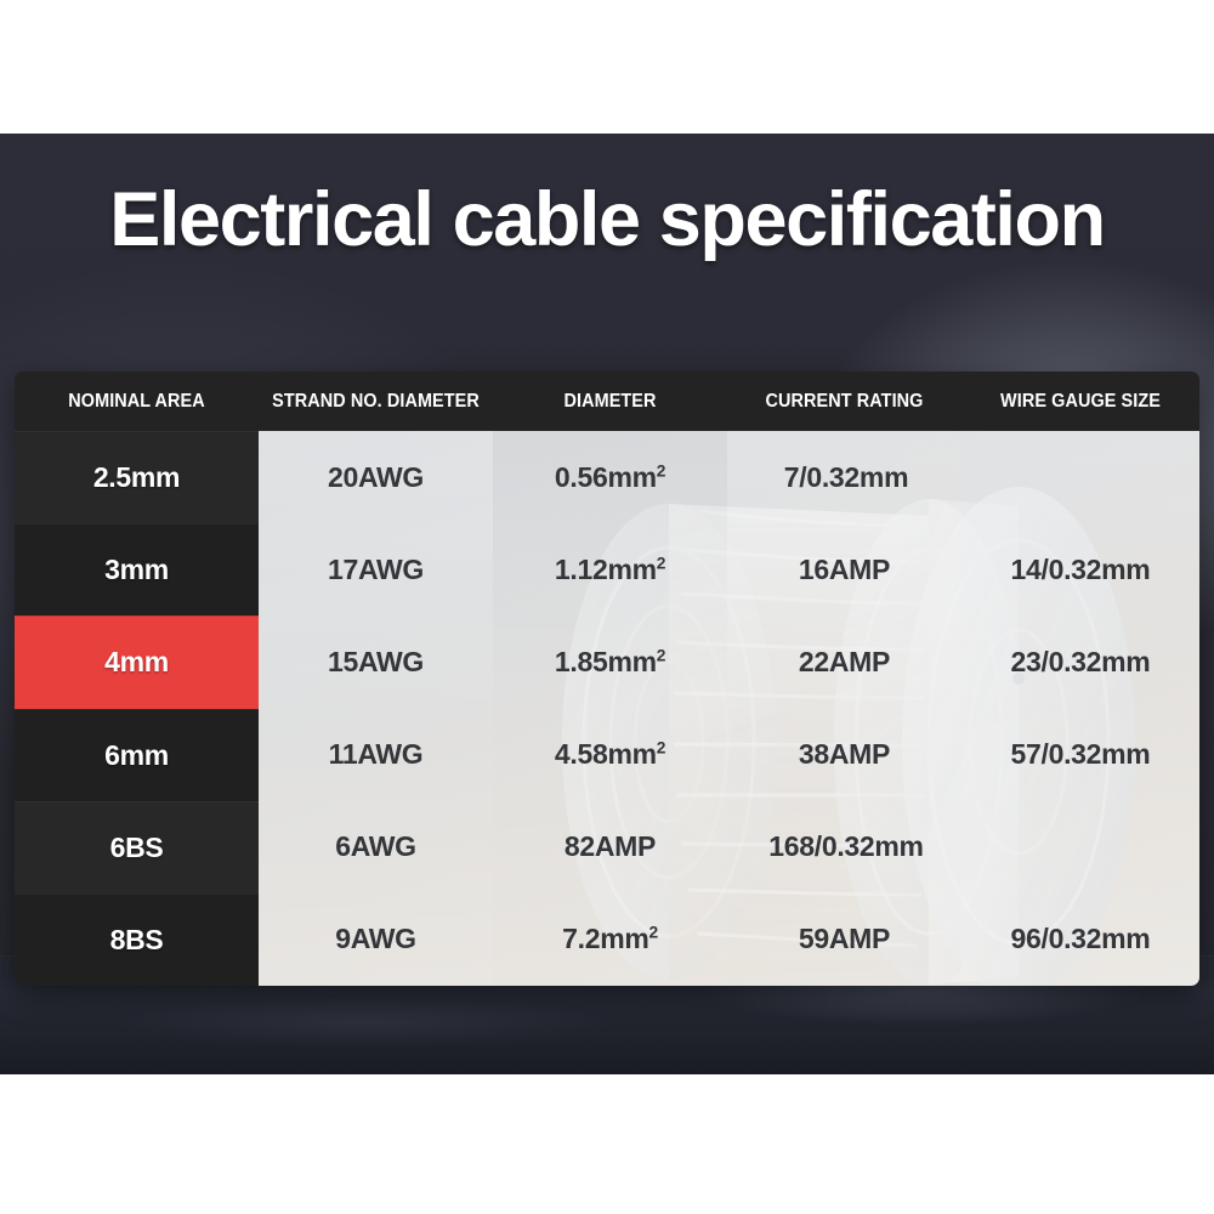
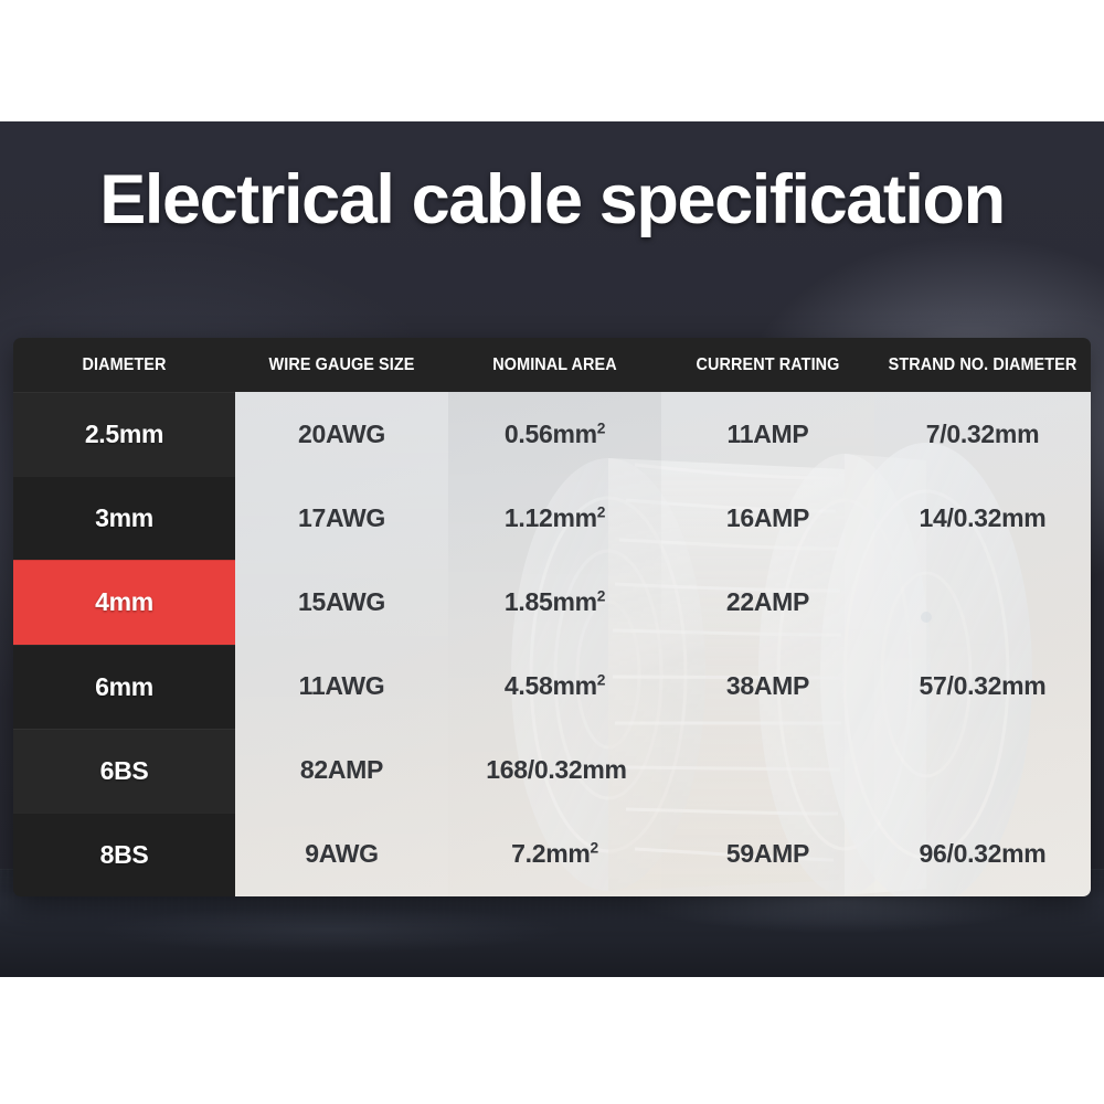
  Electrical cable specification
- NOMINAL AREA
+ DIAMETER
- STRAND NO. DIAMETER
+ WIRE GAUGE SIZE
- DIAMETER
+ NOMINAL AREA
  CURRENT RATING
- WIRE GAUGE SIZE
+ STRAND NO. DIAMETER
  2.5mm
  3mm
  4mm
  6mm
  6BS
  8BS
  20AWG
  0.56mm2
+ 11AMP
  7/0.32mm
  17AWG
  1.12mm2
  16AMP
  14/0.32mm
  15AWG
  1.85mm2
  22AMP
- 23/0.32mm
  11AWG
  4.58mm2
  38AMP
  57/0.32mm
- 6AWG
  82AMP
  168/0.32mm
  9AWG
  7.2mm2
  59AMP
  96/0.32mm
